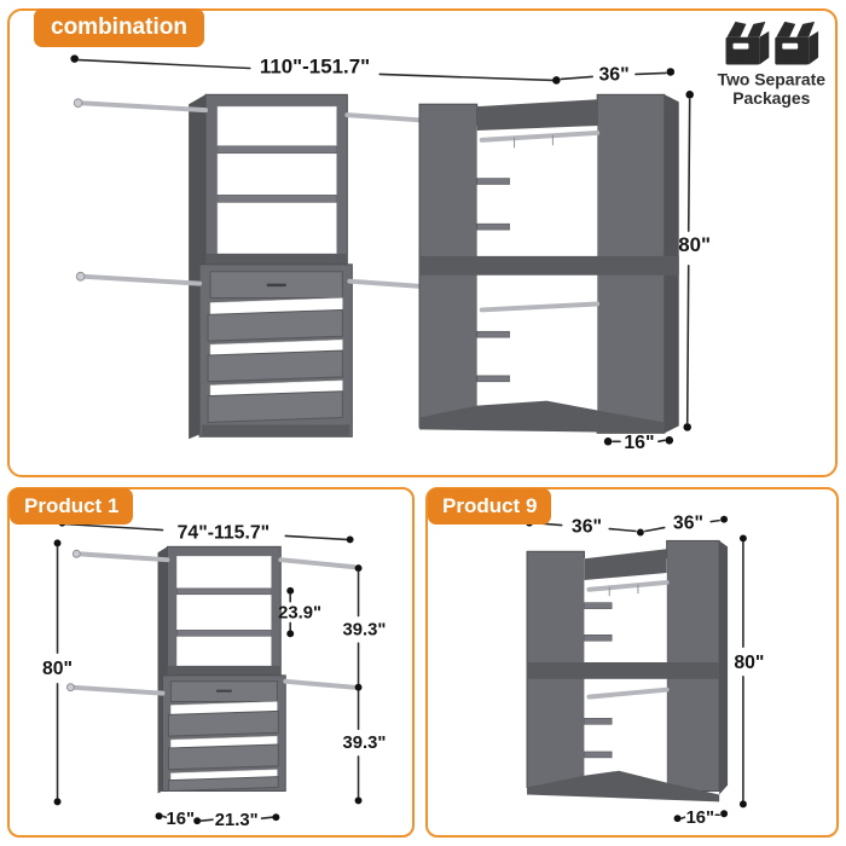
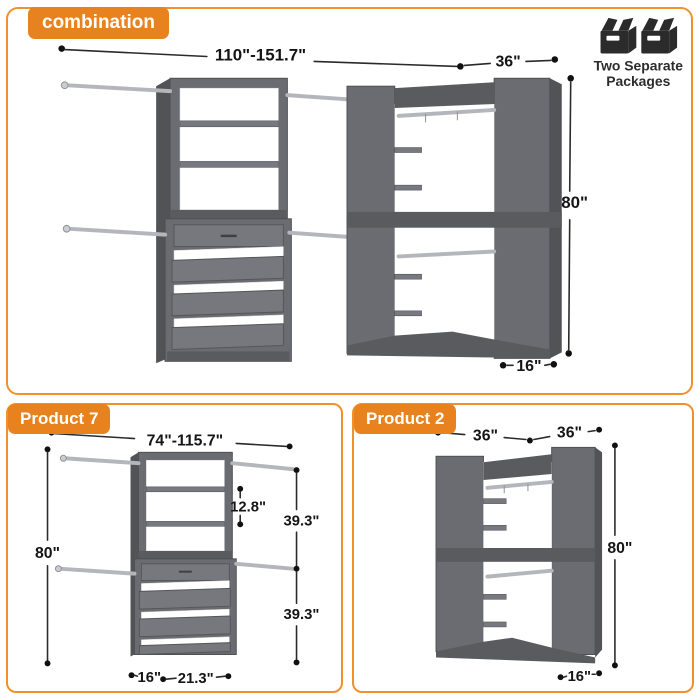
  combination
  110"-151.7"
  36"
  80"
  16"
  Two Separate
  Packages
- Product 1
+ Product 7
  74"-115.7"
  80"
- 23.9"
+ 12.8"
  39.3"
  39.3"
  16"
  21.3"
- Product 9
+ Product 2
  36"
  36"
  80"
  16"
